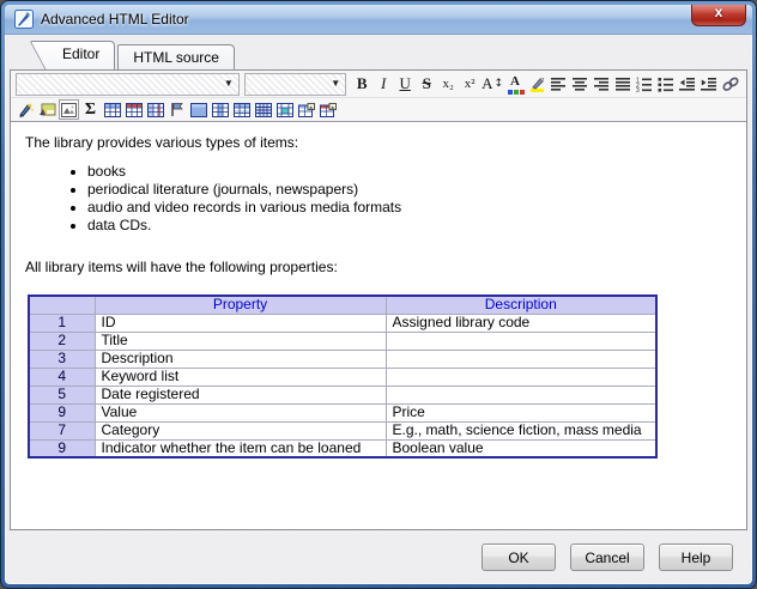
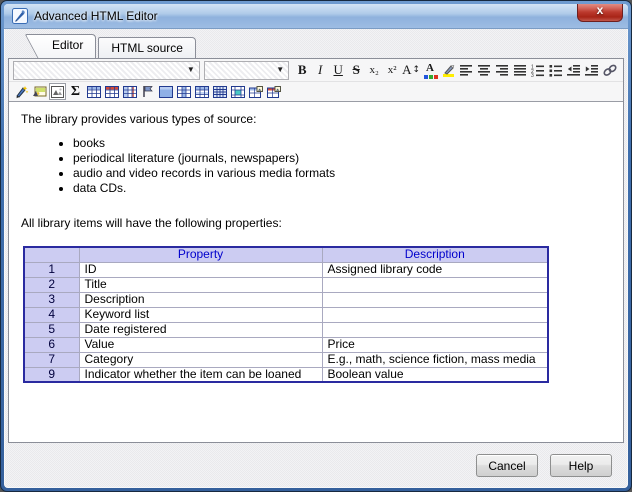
  Advanced HTML Editor
  x
  Editor
  HTML source
  ▼
  ▼
  B
  I
  U
  S
  x₂
  x²
  A
  ↕
  A
  Σ
- The library provides various types of items:
+ The library provides various types of source:
  books
  periodical literature (journals, newspapers)
  audio and video records in various media formats
  data CDs.
  All library items will have the following properties:
  	Property	Description
  1	ID	Assigned library code
  2	Title
  3	Description
  4	Keyword list
  5	Date registered
- 9	Value	Price
+ 6	Value	Price
  7	Category	E.g., math, science fiction, mass media
  9	Indicator whether the item can be loaned	Boolean value
- OK
  Cancel
  Help
